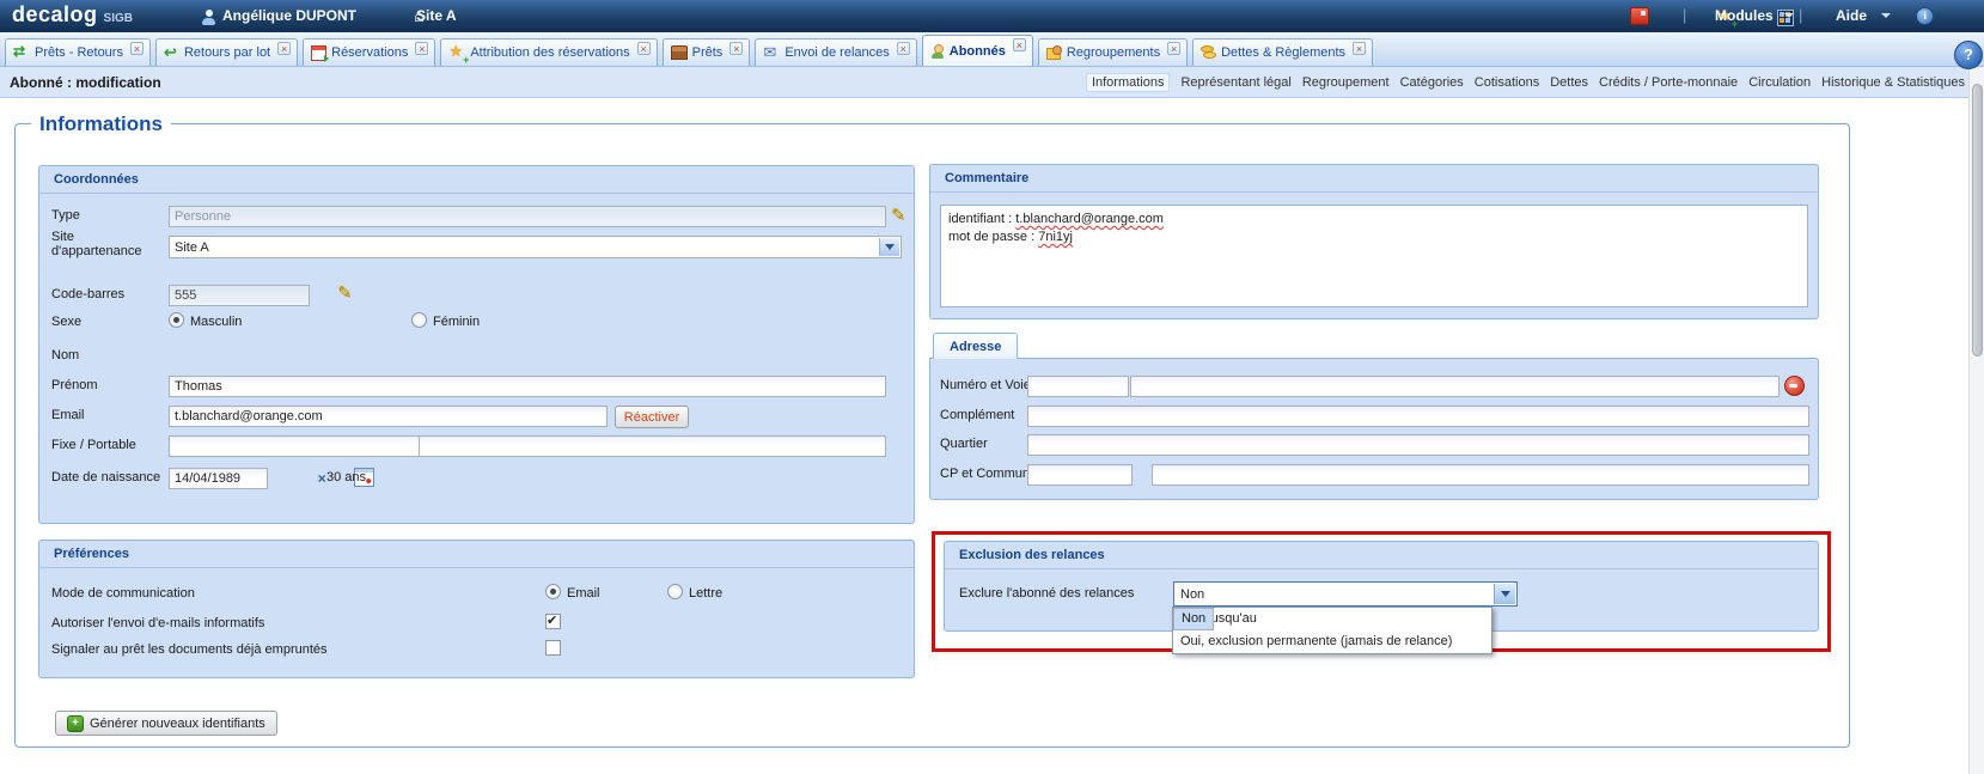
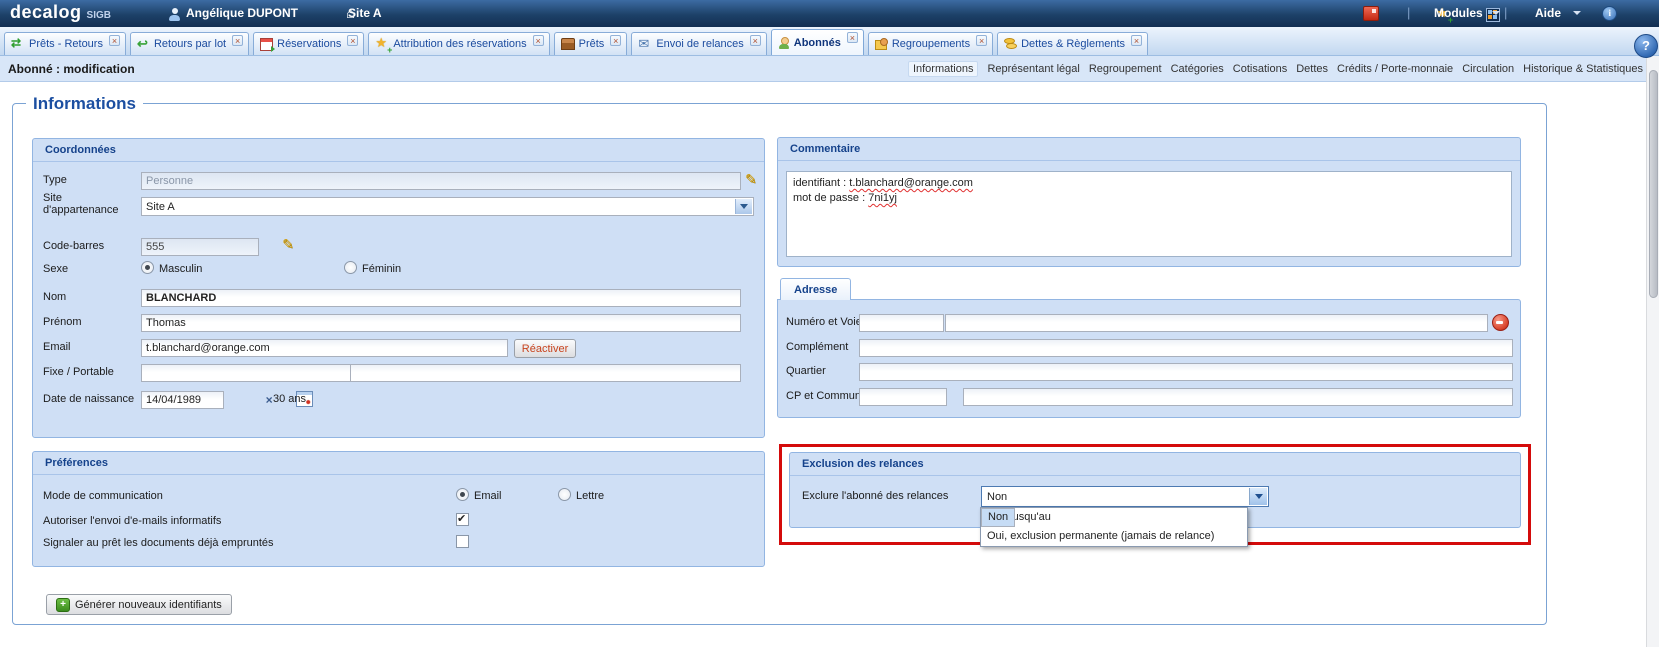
  decalog SIGB
  Angélique DUPONT
  Site A
  |
  Modules
  |
  Aide
  Prêts - Retours
  Retours par lot
  Réservations
  Attribution des réservations
  Prêts
  Envoi de relances
  Abonnés
  Regroupements
  Dettes & Règlements
  Abonné : modification
  Informations
  Représentant légal
  Regroupement
  Catégories
  Cotisations
  Dettes
  Crédits / Porte-monnaie
  Circulation
  Historique & Statistiques
  Informations
  Coordonnées
  Type
  Personne
  Site d'appartenance
  Site A
  Code-barres
  555
  Sexe
  Masculin
  Féminin
  Nom
+ BLANCHARD
  Prénom
  Thomas
  Email
  t.blanchard@orange.com
  Réactiver
  Fixe / Portable
  Date de naissance
  14/04/1989
  30 ans
  Commentaire
  identifiant : t.blanchard@orange.com
  mot de passe : 7ni1yj
  Adresse
  Numéro et Voi
  Complément
  Quartier
  CP et Commun
  Préférences
  Mode de communication
  Email
  Lettre
  Autoriser l'envoi d'e-mails informatifs
  Signaler au prêt les documents déjà empruntés
  Exclusion des relances
  Exclure l'abonné des relances
  Non
  Non
  Oui, exclusion permanente (jamais de relance)
  Générer nouveaux identifiants
  ?
